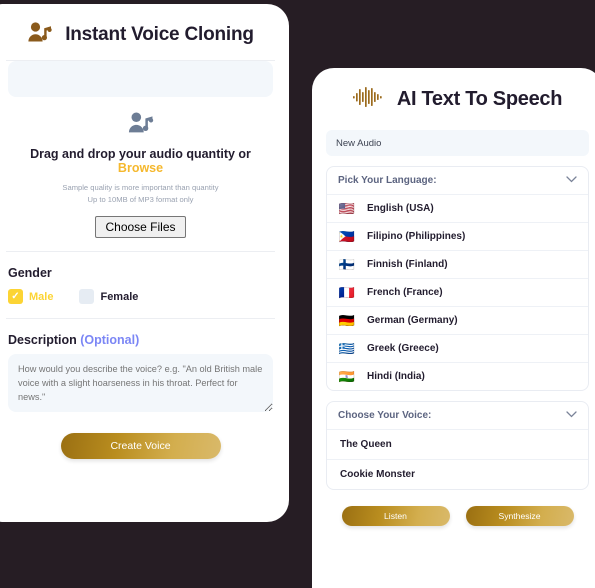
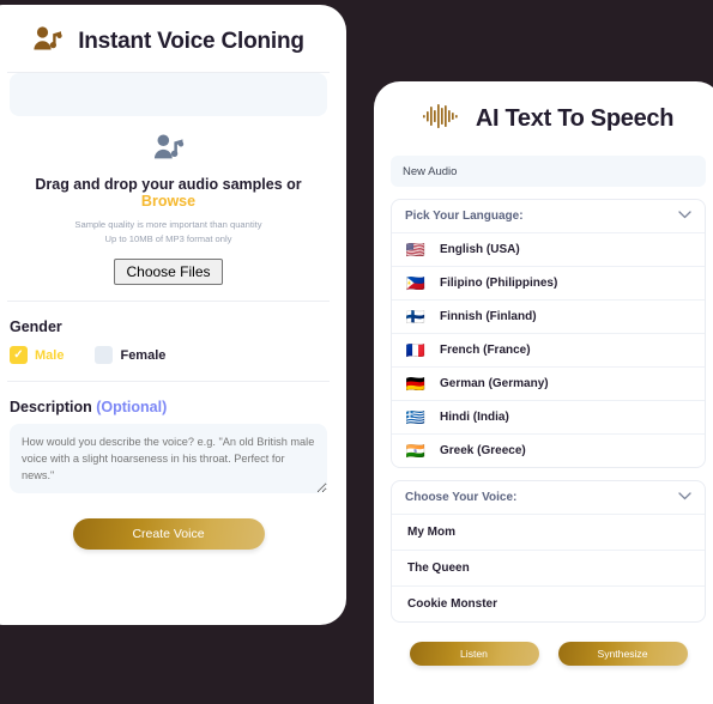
  Instant Voice Cloning
- Drag and drop your audio quantity or Browse
+ Drag and drop your audio samples or Browse
  Sample quality is more important than quantity
  Up to 10MB of MP3 format only
  Choose Files
  Gender
  ✓
  Male
  Female
  Description (Optional)
  Create Voice
  AI Text To Speech
  New Audio
  Pick Your Language:
  🇺🇸
  English (USA)
  🇵🇭
  Filipino (Philippines)
  🇫🇮
  Finnish (Finland)
  🇫🇷
  French (France)
  🇩🇪
  German (Germany)
  🇬🇷
- Greek (Greece)
+ Hindi (India)
  🇮🇳
- Hindi (India)
+ Greek (Greece)
  Choose Your Voice:
+ My Mom
  The Queen
  Cookie Monster
  Listen
  Synthesize
